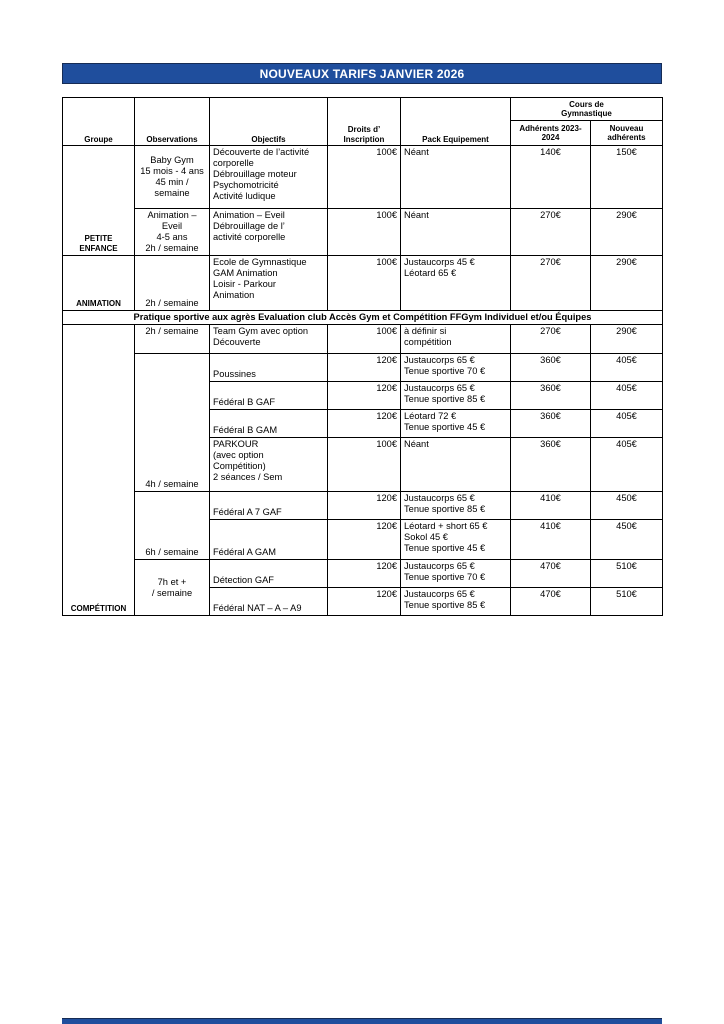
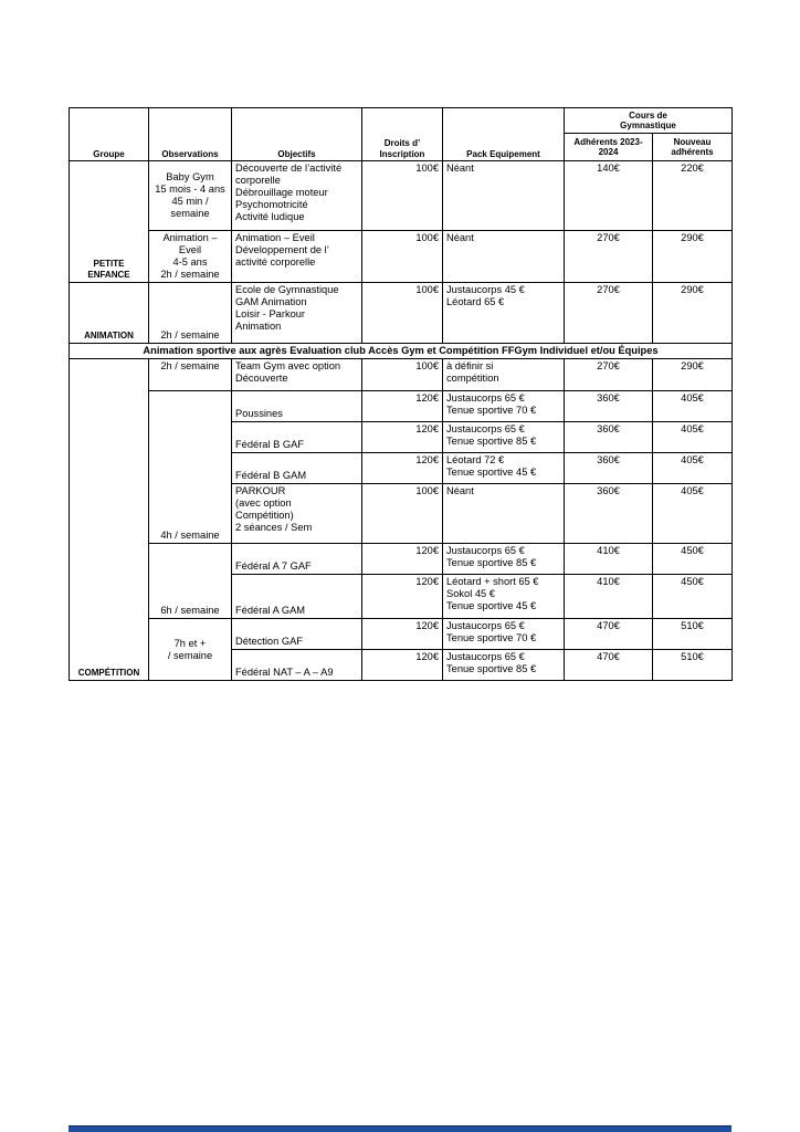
- NOUVEAUX TARIFS JANVIER 2026
  Groupe	Observations	Objectifs	Droits d’ Inscription	Pack Equipement	Cours de Gymnastique
  Adhérents 2023- 2024	Nouveau adhérents
- PETITE ENFANCE	Baby Gym 15 mois - 4 ans 45 min / semaine	Découverte de l’activité corporelle Débrouillage moteur Psychomotricité Activité ludique	100€	Néant	140€	150€
+ PETITE ENFANCE	Baby Gym 15 mois - 4 ans 45 min / semaine	Découverte de l’activité corporelle Débrouillage moteur Psychomotricité Activité ludique	100€	Néant	140€	220€
- Animation – Eveil 4-5 ans 2h / semaine	Animation – Eveil Débrouillage de l’ activité corporelle	100€	Néant	270€	290€
+ Animation – Eveil 4-5 ans 2h / semaine	Animation – Eveil Développement de l’ activité corporelle	100€	Néant	270€	290€
  ANIMATION	2h / semaine	Ecole de Gymnastique GAM Animation Loisir - Parkour Animation	100€	Justaucorps 45 € Léotard 65 €	270€	290€
- Pratique sportive aux agrès Evaluation club Accès Gym et Compétition FFGym Individuel et/ou Équipes
+ Animation sportive aux agrès Evaluation club Accès Gym et Compétition FFGym Individuel et/ou Équipes
  COMPÉTITION	2h / semaine	Team Gym avec option Découverte	100€	à définir si compétition	270€	290€
  4h / semaine	Poussines	120€	Justaucorps 65 € Tenue sportive 70 €	360€	405€
  Fédéral B GAF	120€	Justaucorps 65 € Tenue sportive 85 €	360€	405€
  Fédéral B GAM	120€	Léotard 72 € Tenue sportive 45 €	360€	405€
  PARKOUR (avec option Compétition) 2 séances / Sem	100€	Néant	360€	405€
  6h / semaine	Fédéral A 7 GAF	120€	Justaucorps 65 € Tenue sportive 85 €	410€	450€
  Fédéral A GAM	120€	Léotard + short 65 € Sokol 45 € Tenue sportive 45 €	410€	450€
  7h et + / semaine	Détection GAF	120€	Justaucorps 65 € Tenue sportive 70 €	470€	510€
  Fédéral NAT – A – A9	120€	Justaucorps 65 € Tenue sportive 85 €	470€	510€
